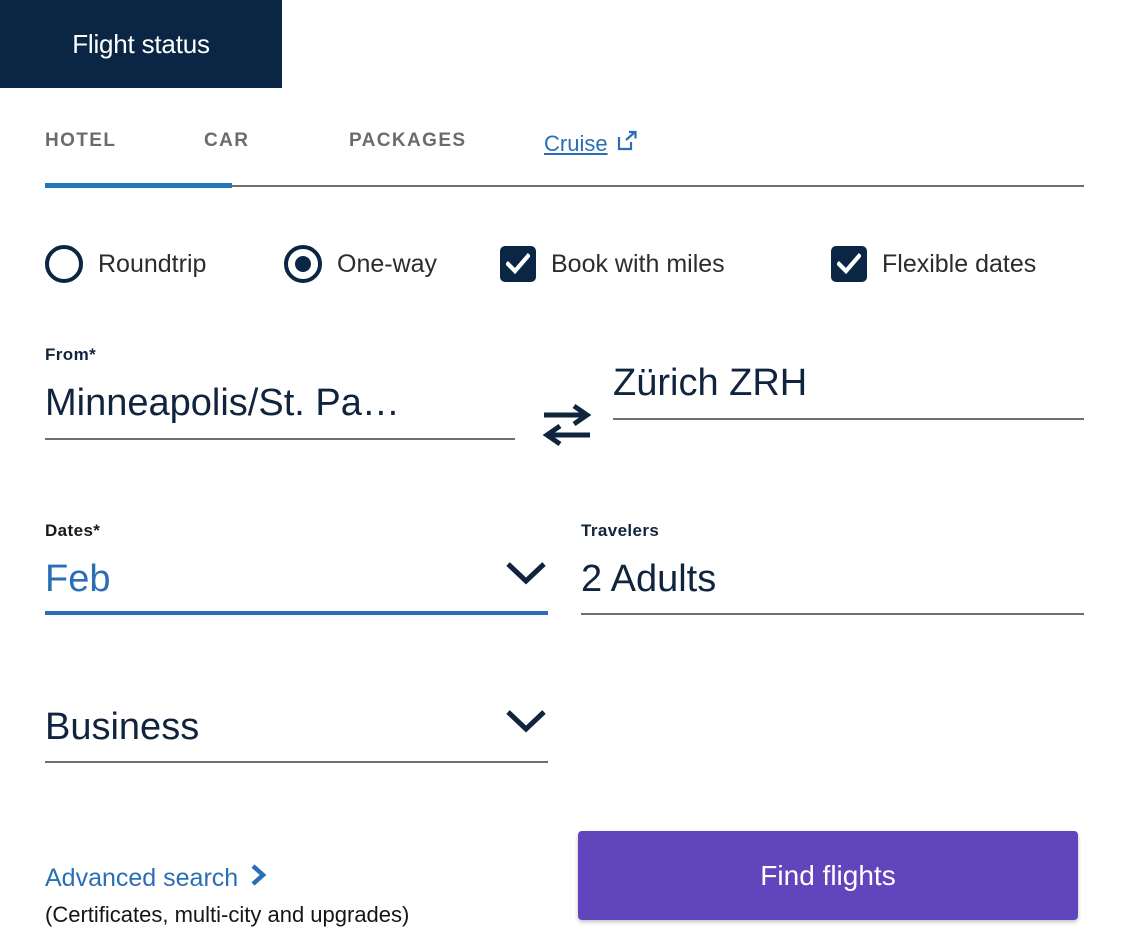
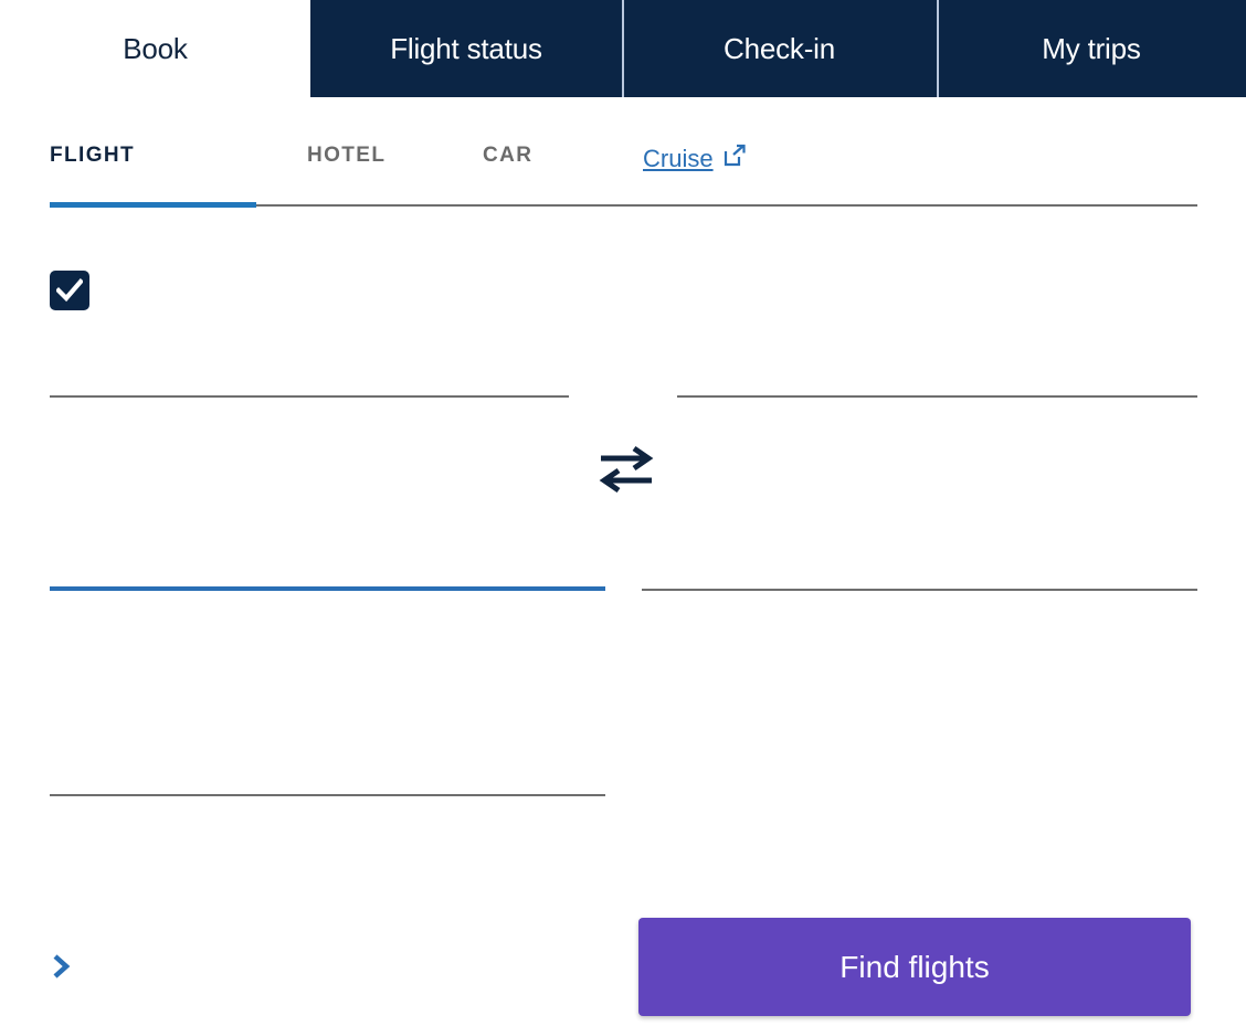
+ Book
  Flight status
+ Check-in
+ My trips
+ FLIGHT
  HOTEL
  CAR
- PACKAGES
  Cruise
- Roundtrip
- One-way
- Book with miles
- Flexible dates
- From*
- Minneapolis/St. Pa…
- Zürich ZRH
- Dates*
- Feb
- Travelers
- 2 Adults
- Business
- Advanced search
- (Certificates, multi-city and upgrades)
  Find flights
